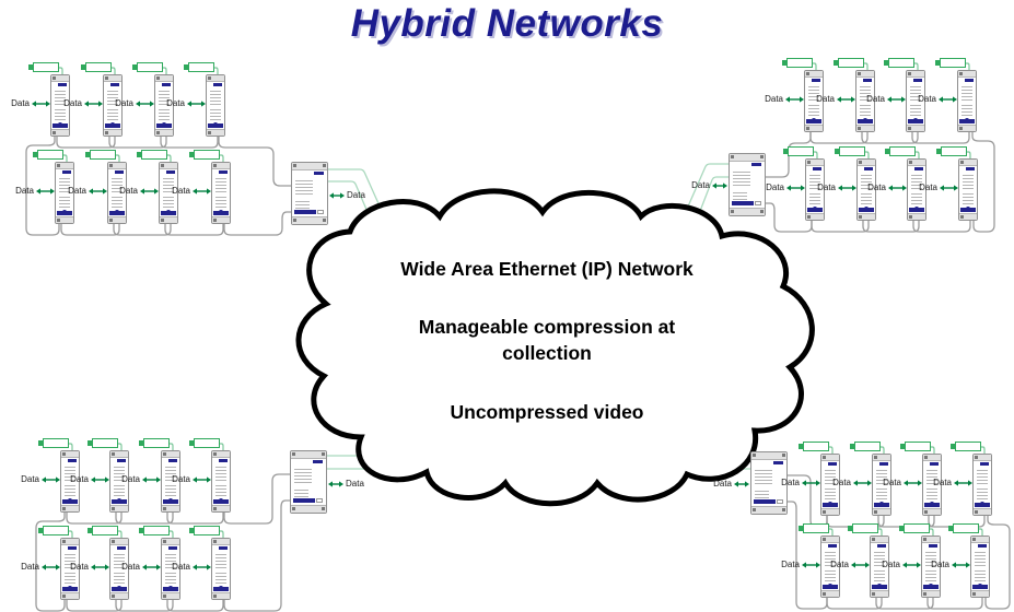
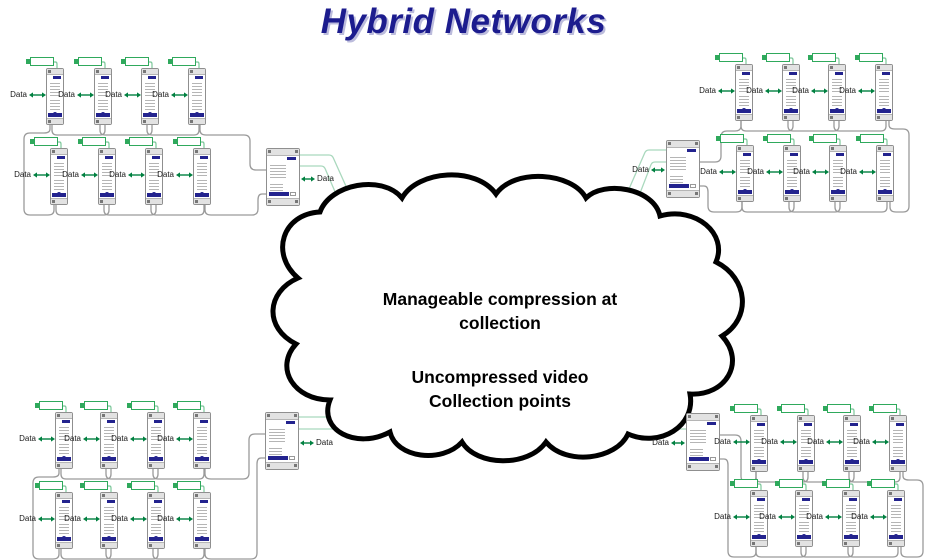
  Hybrid Networks
- Wide Area Ethernet (IP) Network
  Manageable compression at
  collection
  Uncompressed video
+ Collection points
  Data
  Data
  Data
  Data
  Data
  Data
  Data
  Data
  Data
  Data
  Data
  Data
  Data
  Data
  Data
  Data
  Data
  Data
  Data
  Data
  Data
  Data
  Data
  Data
  Data
  Data
  Data
  Data
  Data
  Data
  Data
  Data
  Data
  Data
  Data
  Data
